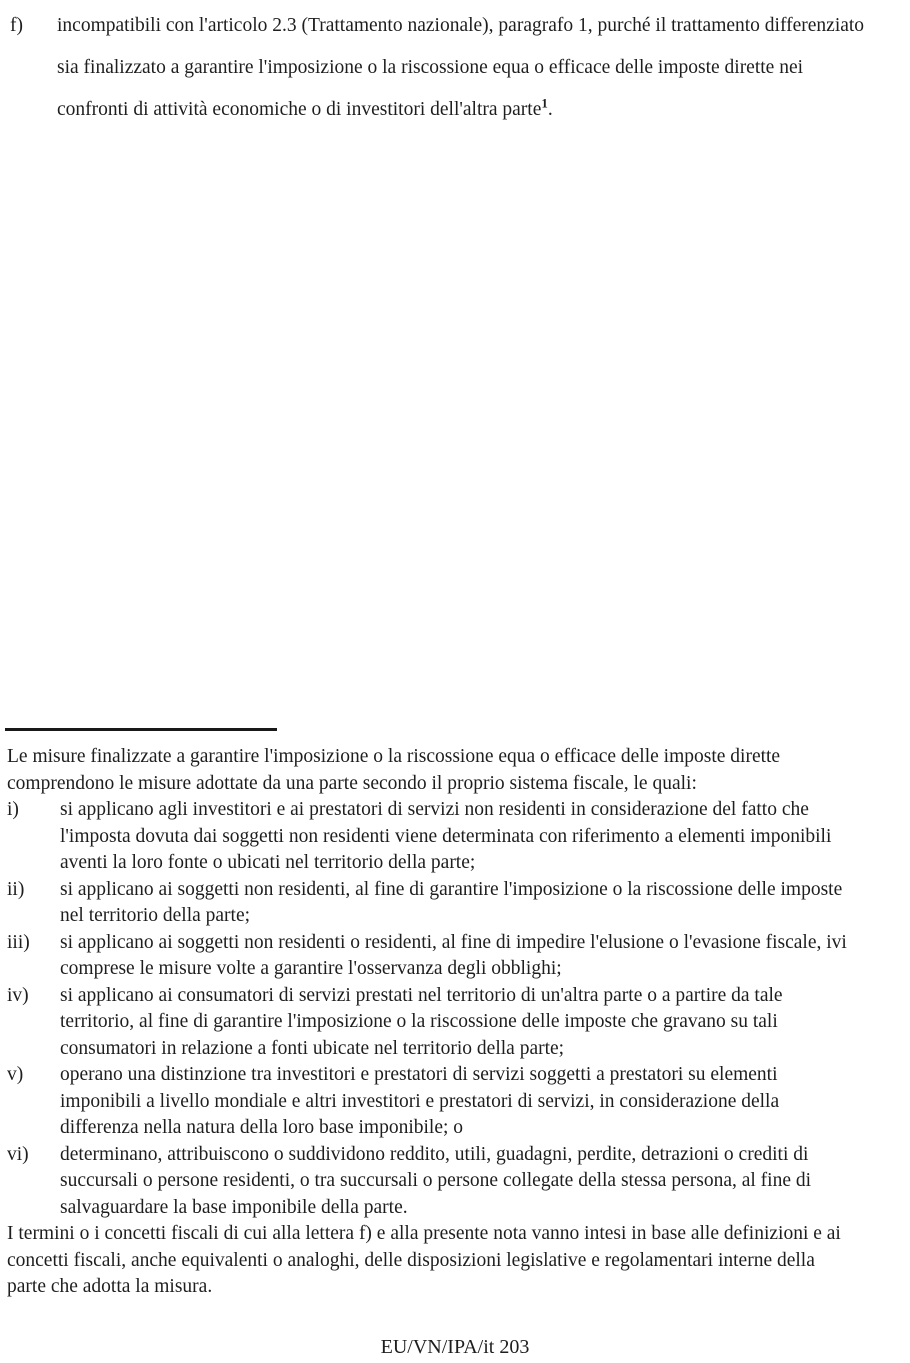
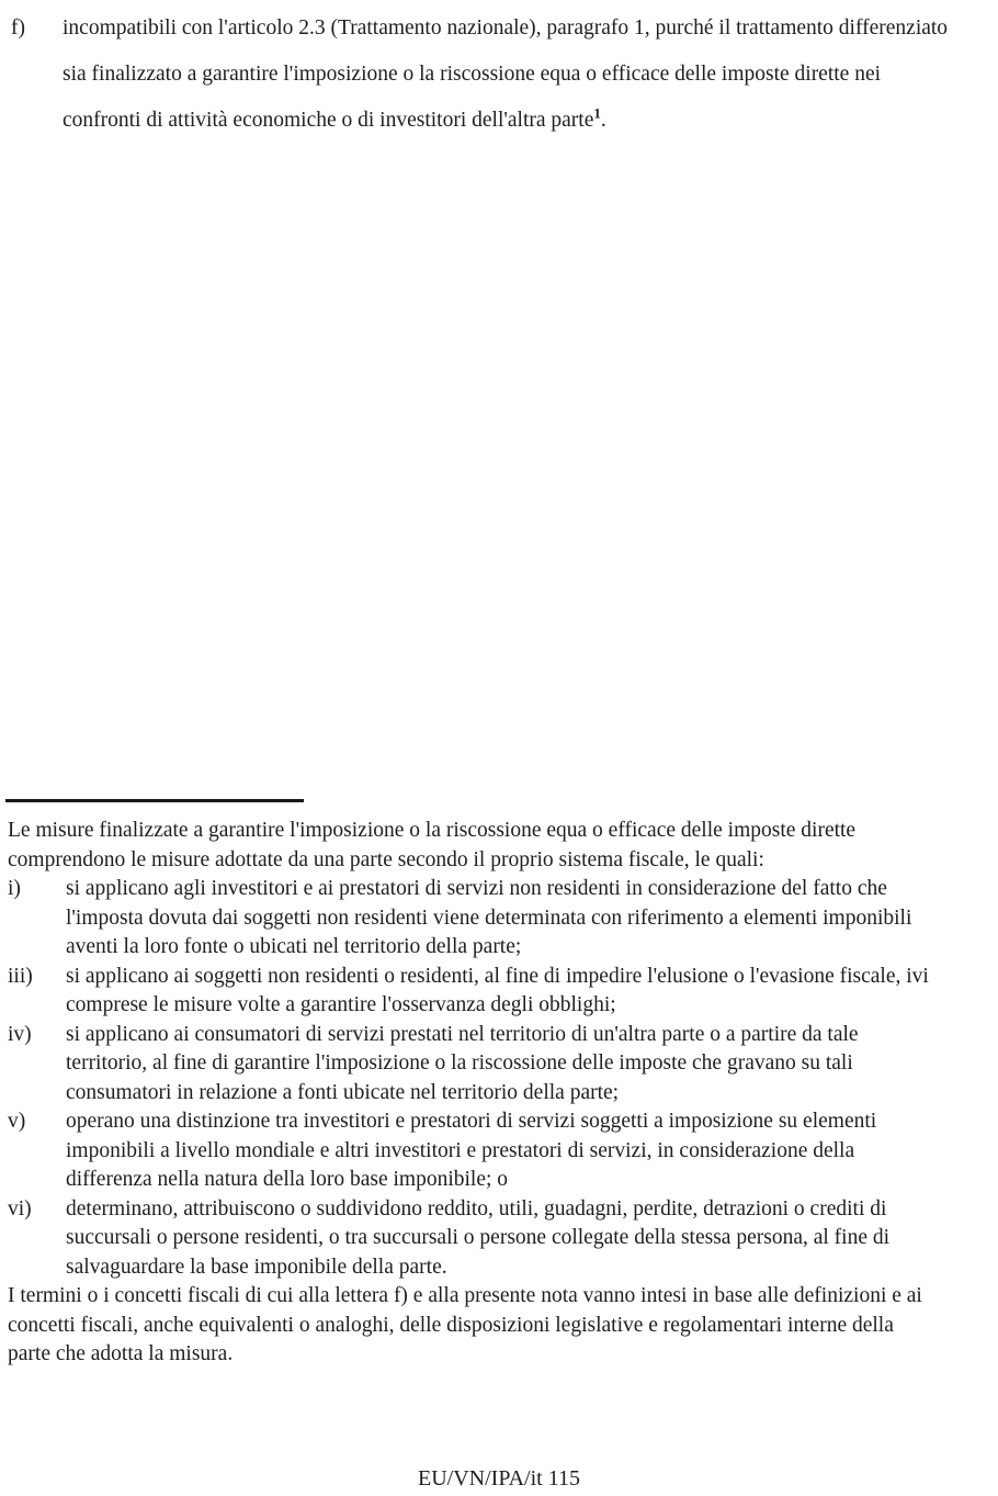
  f)
  incompatibili con l'articolo 2.3 (Trattamento nazionale), paragrafo 1, purché il trattamento differenziato sia finalizzato a garantire l'imposizione o la riscossione equa o efficace delle imposte dirette nei confronti di attività economiche o di investitori dell'altra parte1.
  Le misure finalizzate a garantire l'imposizione o la riscossione equa o efficace delle imposte dirette comprendono le misure adottate da una parte secondo il proprio sistema fiscale, le quali:
  i)
  si applicano agli investitori e ai prestatori di servizi non residenti in considerazione del fatto che l'imposta dovuta dai soggetti non residenti viene determinata con riferimento a elementi imponibili aventi la loro fonte o ubicati nel territorio della parte;
- ii)
- si applicano ai soggetti non residenti, al fine di garantire l'imposizione o la riscossione delle imposte nel territorio della parte;
  iii)
  si applicano ai soggetti non residenti o residenti, al fine di impedire l'elusione o l'evasione fiscale, ivi comprese le misure volte a garantire l'osservanza degli obblighi;
  iv)
  si applicano ai consumatori di servizi prestati nel territorio di un'altra parte o a partire da tale territorio, al fine di garantire l'imposizione o la riscossione delle imposte che gravano su tali consumatori in relazione a fonti ubicate nel territorio della parte;
  v)
- operano una distinzione tra investitori e prestatori di servizi soggetti a prestatori su elementi imponibili a livello mondiale e altri investitori e prestatori di servizi, in considerazione della differenza nella natura della loro base imponibile; o
+ operano una distinzione tra investitori e prestatori di servizi soggetti a imposizione su elementi imponibili a livello mondiale e altri investitori e prestatori di servizi, in considerazione della differenza nella natura della loro base imponibile; o
  vi)
  determinano, attribuiscono o suddividono reddito, utili, guadagni, perdite, detrazioni o crediti di succursali o persone residenti, o tra succursali o persone collegate della stessa persona, al fine di salvaguardare la base imponibile della parte.
  I termini o i concetti fiscali di cui alla lettera f) e alla presente nota vanno intesi in base alle definizioni e ai concetti fiscali, anche equivalenti o analoghi, delle disposizioni legislative e regolamentari interne della parte che adotta la misura.
- EU/VN/IPA/it 203
+ EU/VN/IPA/it 115
